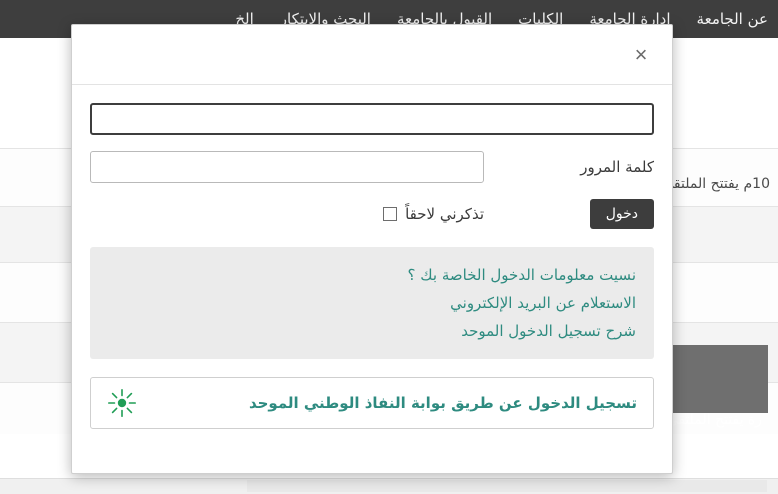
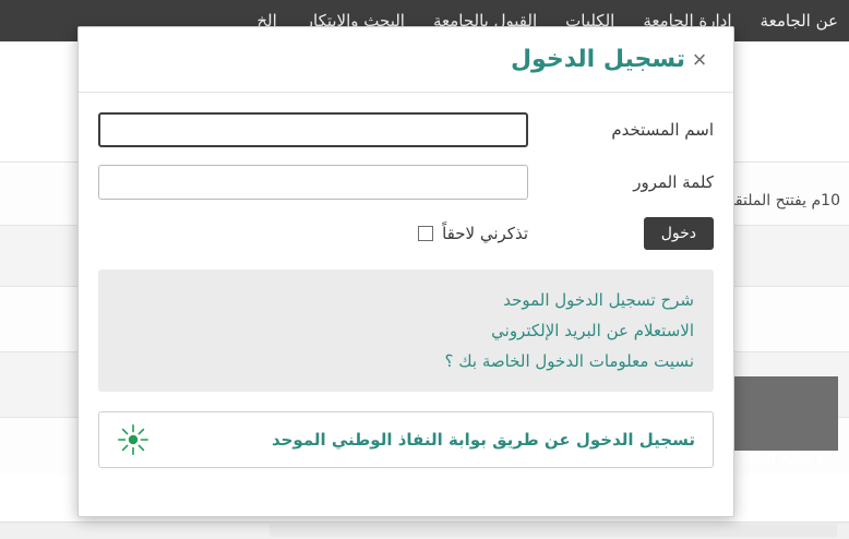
  عن الجامعة
  ادارة الجامعة
  الكليات
  القبول بالجامعة
  البحث والابتكار
  الخ
  10م يفتتح الملتق
  رة يفتتح الملتق
  ×
+ تسجيل الدخول
+ اسم المستخدم
  كلمة المرور
  دخول
  تذكرني لاحقاً
- نسيت معلومات الدخول الخاصة بك ؟
+ شرح تسجيل الدخول الموحد
  الاستعلام عن البريد الإلكتروني
- شرح تسجيل الدخول الموحد
+ نسيت معلومات الدخول الخاصة بك ؟
  تسجيل الدخول عن طريق بوابة النفاذ الوطني الموحد
